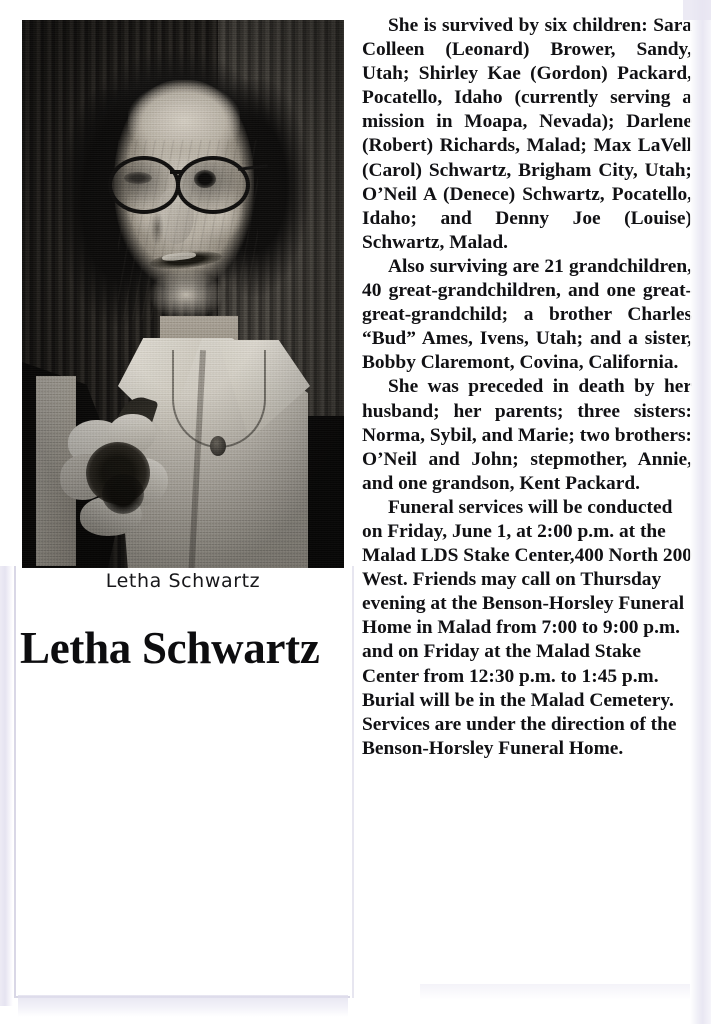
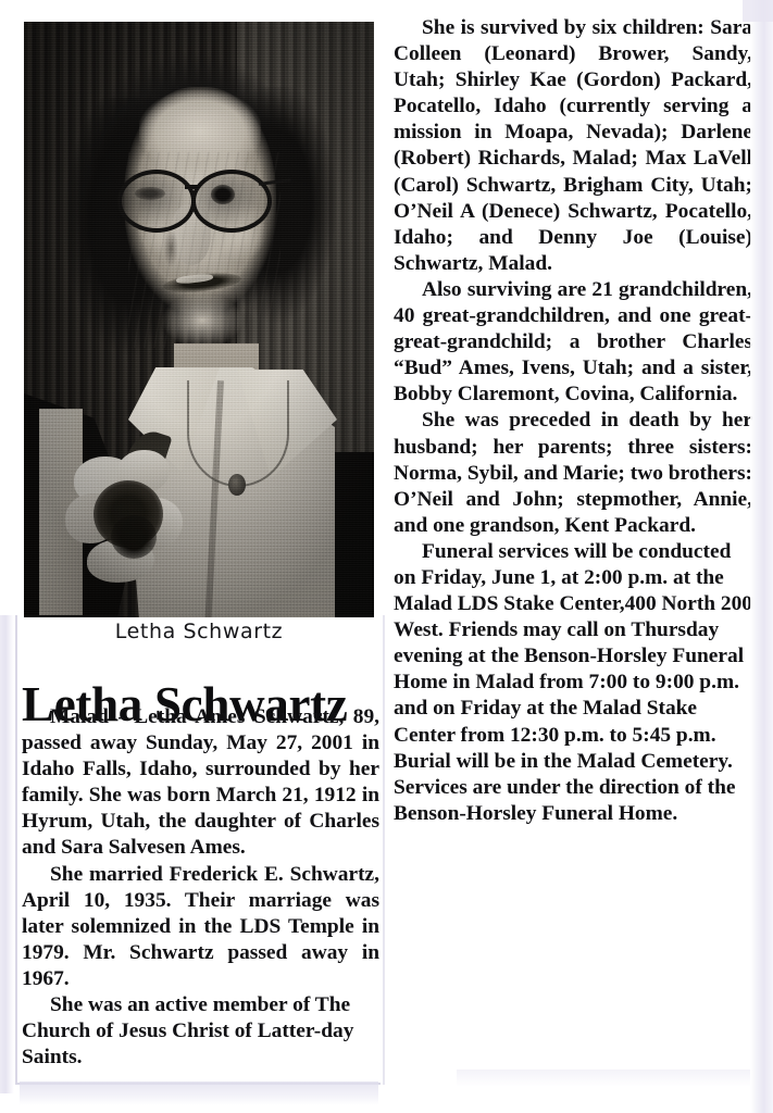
  Letha Schwartz
  Letha Schwartz
+ Malad - Letha Ames Schwartz, 89, passed away Sunday, May 27, 2001 in Idaho Falls, Idaho, surrounded by her family. She was born March 21, 1912 in Hyrum, Utah, the daughter of Charles and Sara Salvesen Ames.
+ She married Frederick E. Schwartz, April 10, 1935. Their marriage was later solemnized in the LDS Temple in 1979. Mr. Schwartz passed away in 1967.
+ She was an active member of The Church of Jesus Christ of Latter-day Saints.
  She is survived by six children: Sara Colleen (Leonard) Brower, Sandy Utah; Shirley Kae (Gordon) Packard Pocatello, Idaho (currently serving a mission in Moapa, Nevada); Darlene (Robert) Richards, Malad; Max LaVel (Carol) Schwartz, Brigham City, Utah; O’Neil A (Denece) Schwartz, Pocatello Idaho; and Denny Joe (Louise) Schwartz, Malad.
  Also surviving are 21 grandchildren 40 great-grandchildren, and one great-great-grandchild; a brother Charles “Bud” Ames, Ivens, Utah; and a sister Bobby Claremont, Covina, California.
  She was preceded in death by her husband; her parents; three sisters: Norma, Sybil, and Marie; two brothers: O’Neil and John; stepmother, Annie and one grandson, Kent Packard.
- Funeral services will be conducted on Friday, June 1, at 2:00 p.m. at the Malad LDS Stake Center,400 North 200 West. Friends may call on Thursday evening at the Benson-Horsley Funeral Home in Malad from 7:00 to 9:00 p.m. and on Friday at the Malad Stake Center from 12:30 p.m. to 1:45 p.m. Burial will be in the Malad Cemetery. Services are under the direction of the Benson-Horsley Funeral Home.
+ Funeral services will be conducted on Friday, June 1, at 2:00 p.m. at the Malad LDS Stake Center,400 North 200 West. Friends may call on Thursday evening at the Benson-Horsley Funeral Home in Malad from 7:00 to 9:00 p.m. and on Friday at the Malad Stake Center from 12:30 p.m. to 5:45 p.m. Burial will be in the Malad Cemetery. Services are under the direction of the Benson-Horsley Funeral Home.
